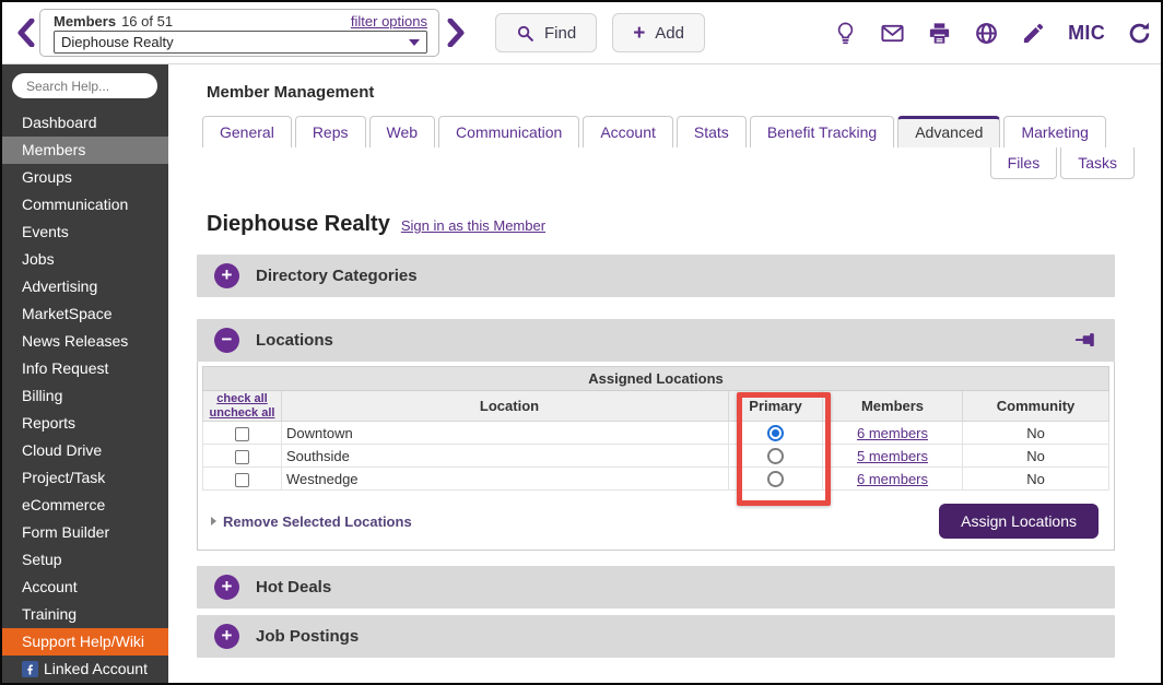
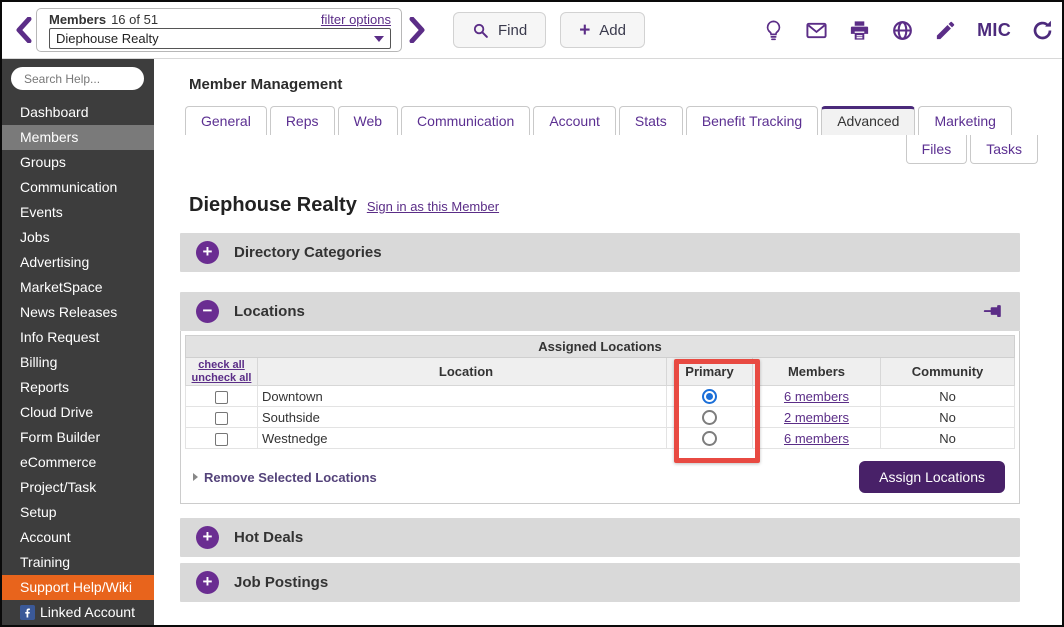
  Members
  16 of 51
  filter options
  Diephouse Realty
  Find
  +
  Add
  MIC
  Search Help...
  Dashboard
  Members
  Groups
  Communication
  Events
  Jobs
  Advertising
  MarketSpace
  News Releases
  Info Request
  Billing
  Reports
  Cloud Drive
- Project/Task
+ Form Builder
  eCommerce
- Form Builder
+ Project/Task
  Setup
  Account
  Training
  Support Help/Wiki
  Linked Account
  Member Management
  General
  Reps
  Web
  Communication
  Account
  Stats
  Benefit Tracking
  Advanced
  Marketing
  Files
  Tasks
  Diephouse Realty
  Sign in as this Member
  +
  Directory Categories
  −
  Locations
  Assigned Locations
  check all uncheck all	Location	Primary	Members	Community
  	Downtown		6 members	No
- 	Southside		5 members	No
+ 	Southside		2 members	No
  	Westnedge		6 members	No
  Remove Selected Locations
  Assign Locations
  +
  Hot Deals
  +
  Job Postings
